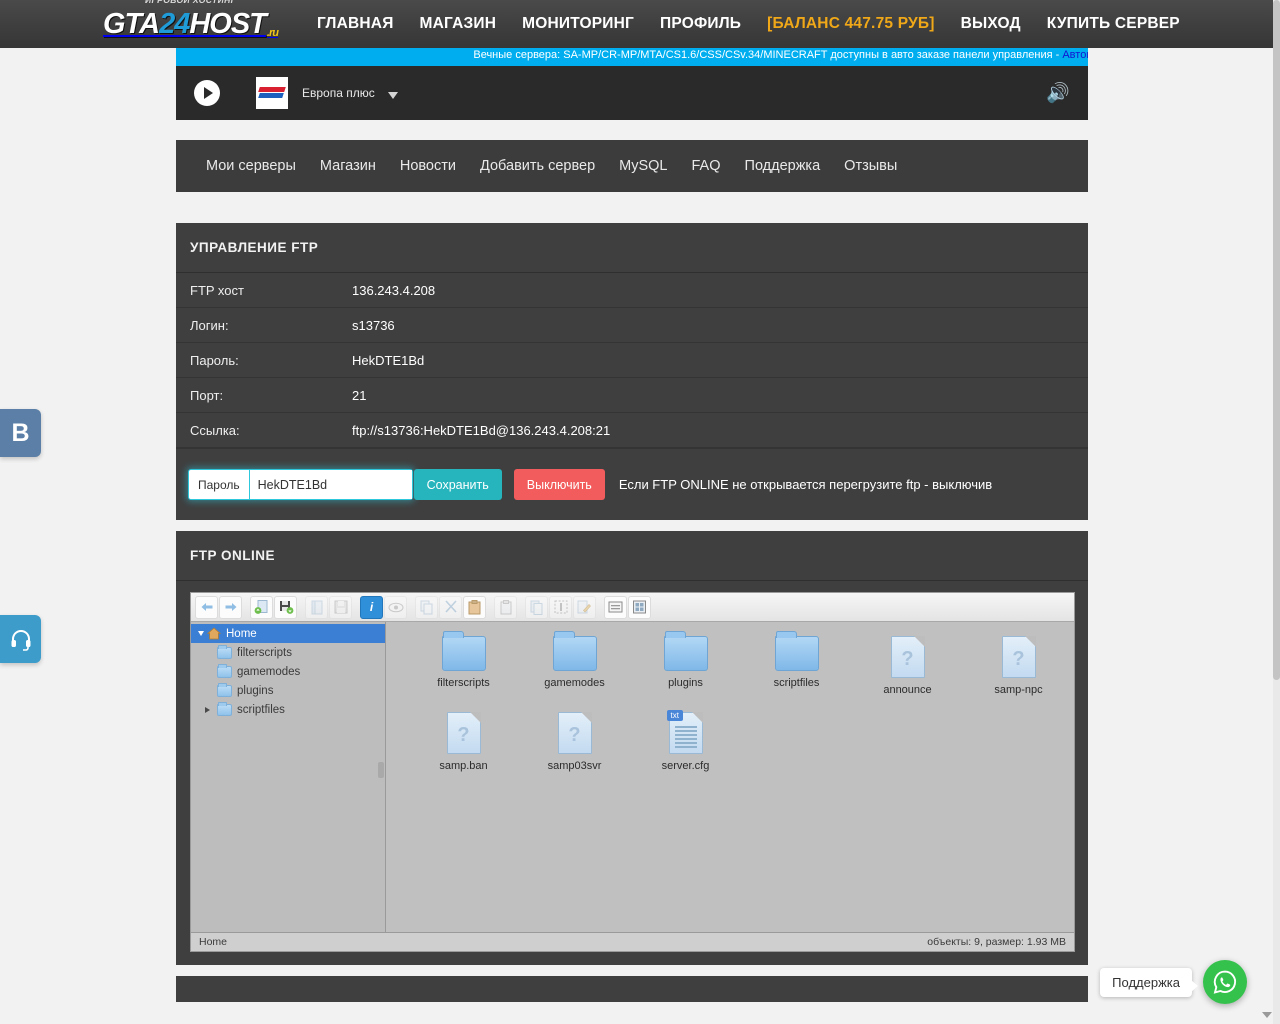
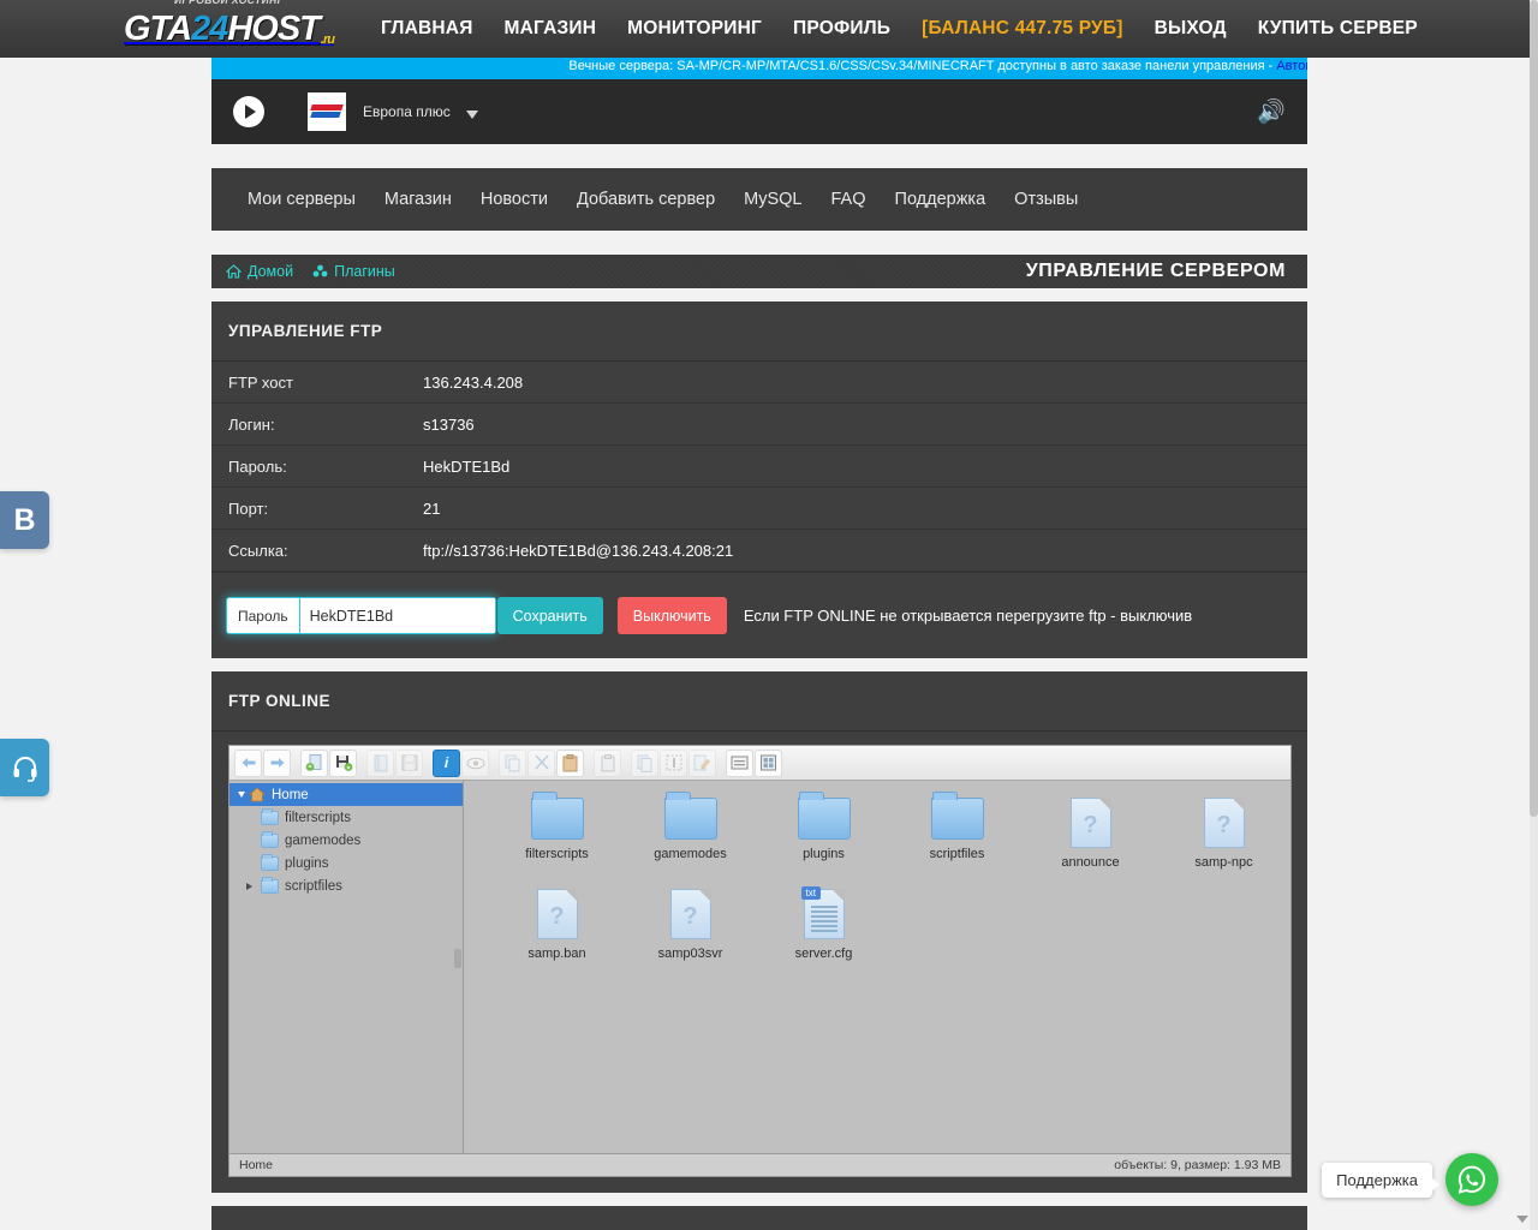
  GTA
  24
  HOST
  .ru
  ГЛАВНАЯ
  МАГАЗИН
  МОНИТОРИНГ
  ПРОФИЛЬ
  [БАЛАНС 447.75 РУБ]
  ВЫХОД
  КУПИТЬ СЕРВЕР
  Вечные сервера: SA-MP/CR-MP/MTA/CS1.6/CSS/CSv.34/MINECRAFT доступны в авто заказе панели управления - Авто
  Европа плюс
  🔊
  Мои серверы
  Магазин
  Новости
  Добавить сервер
  MySQL
  FAQ
  Поддержка
  Отзывы
+ Домой
+ Плагины
+ УПРАВЛЕНИЕ СЕРВЕРОМ
  УПРАВЛЕНИЕ FTP
  FTP хост
  136.243.4.208
  Логин:
  s13736
  Пароль:
  HekDTE1Bd
  Порт:
  21
  Ссылка:
  ftp://s13736:HekDTE1Bd@136.243.4.208:21
  Пароль
  HekDTE1Bd
  Сохранить
  Выключить
  Если FTP ONLINE не открывается перегрузите ftp - выключив
  FTP ONLINE
  i
  Home
  filterscripts
  gamemodes
  plugins
  scriptfiles
  filterscripts
  gamemodes
  plugins
  scriptfiles
  ?
  announce
  ?
  samp-npc
  ?
  samp.ban
  ?
  samp03svr
  txt
  server.cfg
  Home
  объекты: 9, размер: 1.93 MB
  В
  Поддержка
